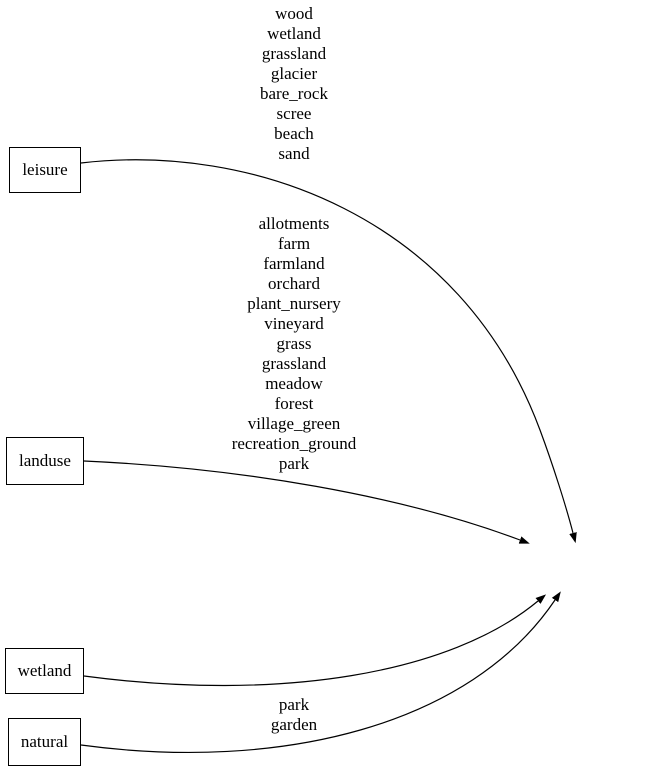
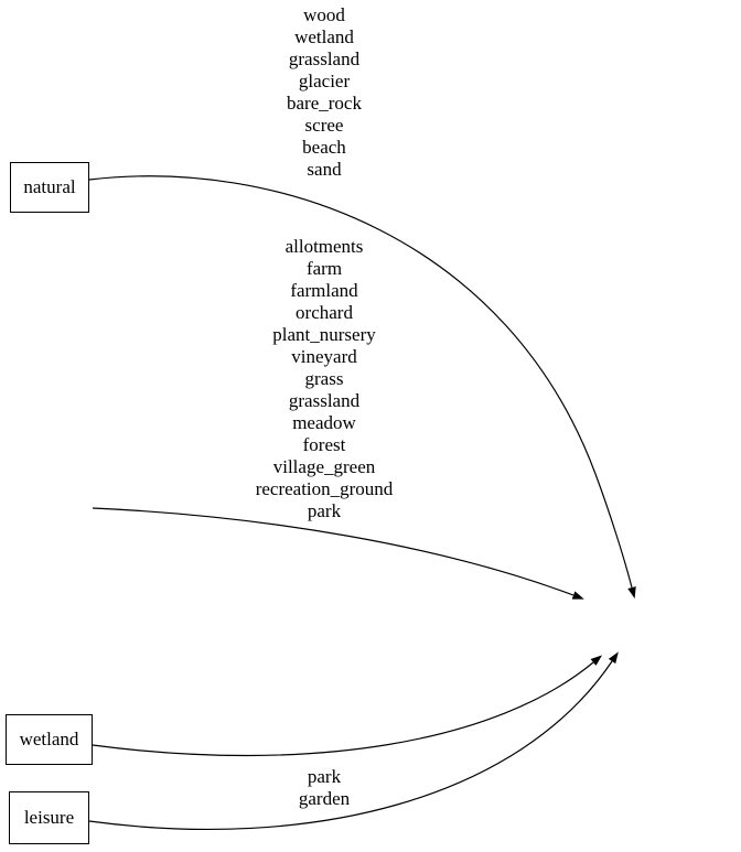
- leisure
+ natural
- landuse
  wetland
- natural
+ leisure
  wood
  wetland
  grassland
  glacier
  bare_rock
  scree
  beach
  sand
  allotments
  farm
  farmland
  orchard
  plant_nursery
  vineyard
  grass
  grassland
  meadow
  forest
  village_green
  recreation_ground
  park
  park
  garden
